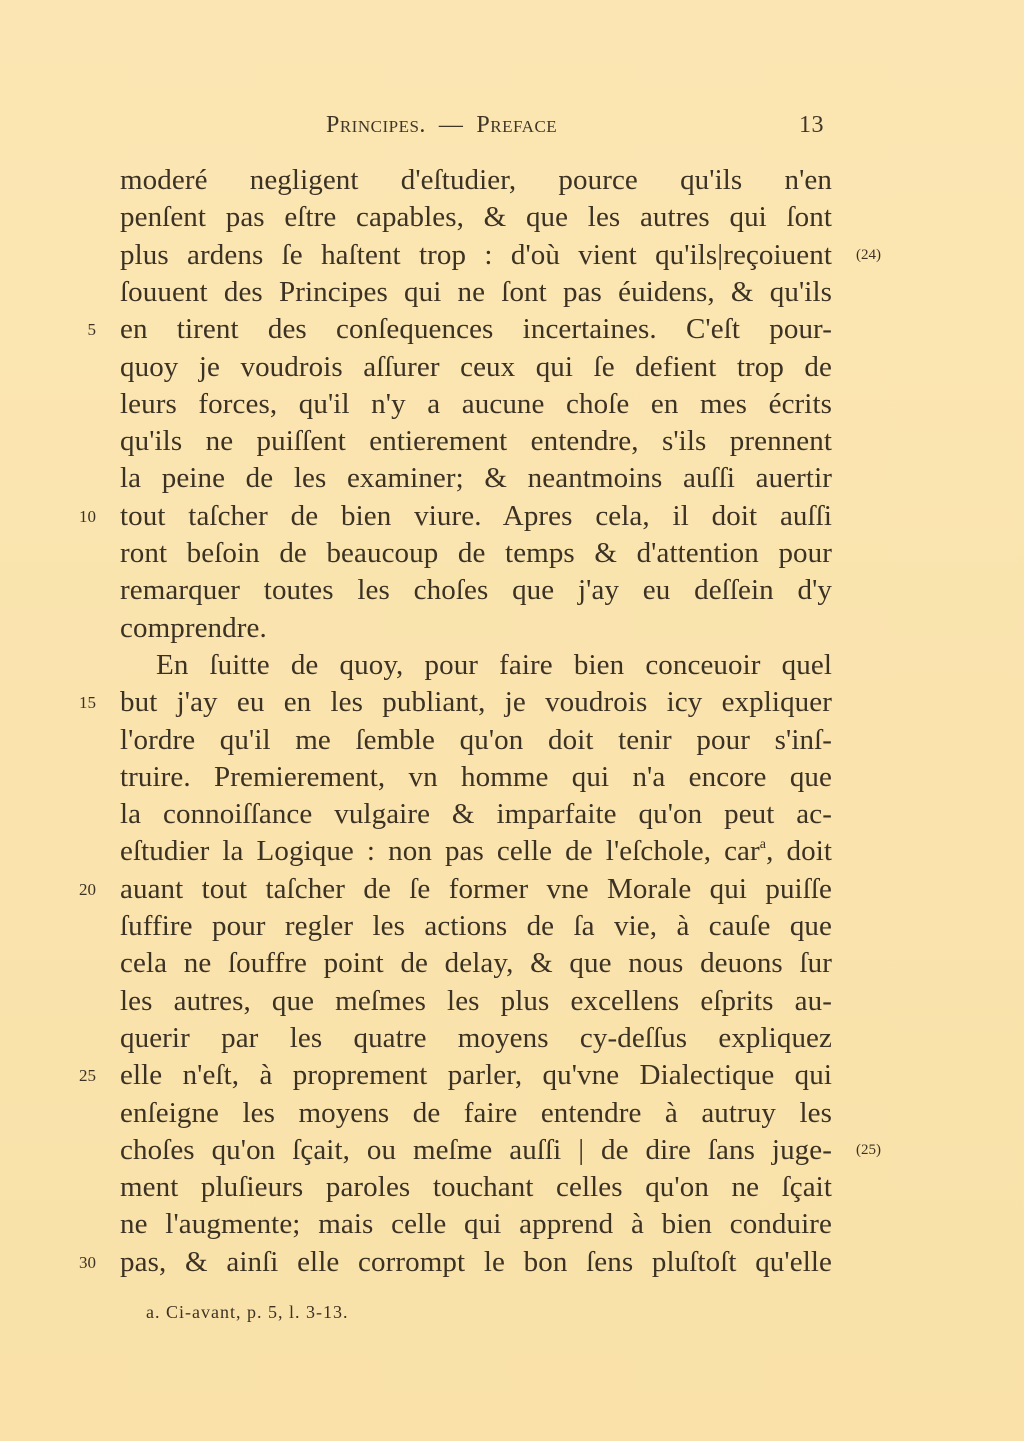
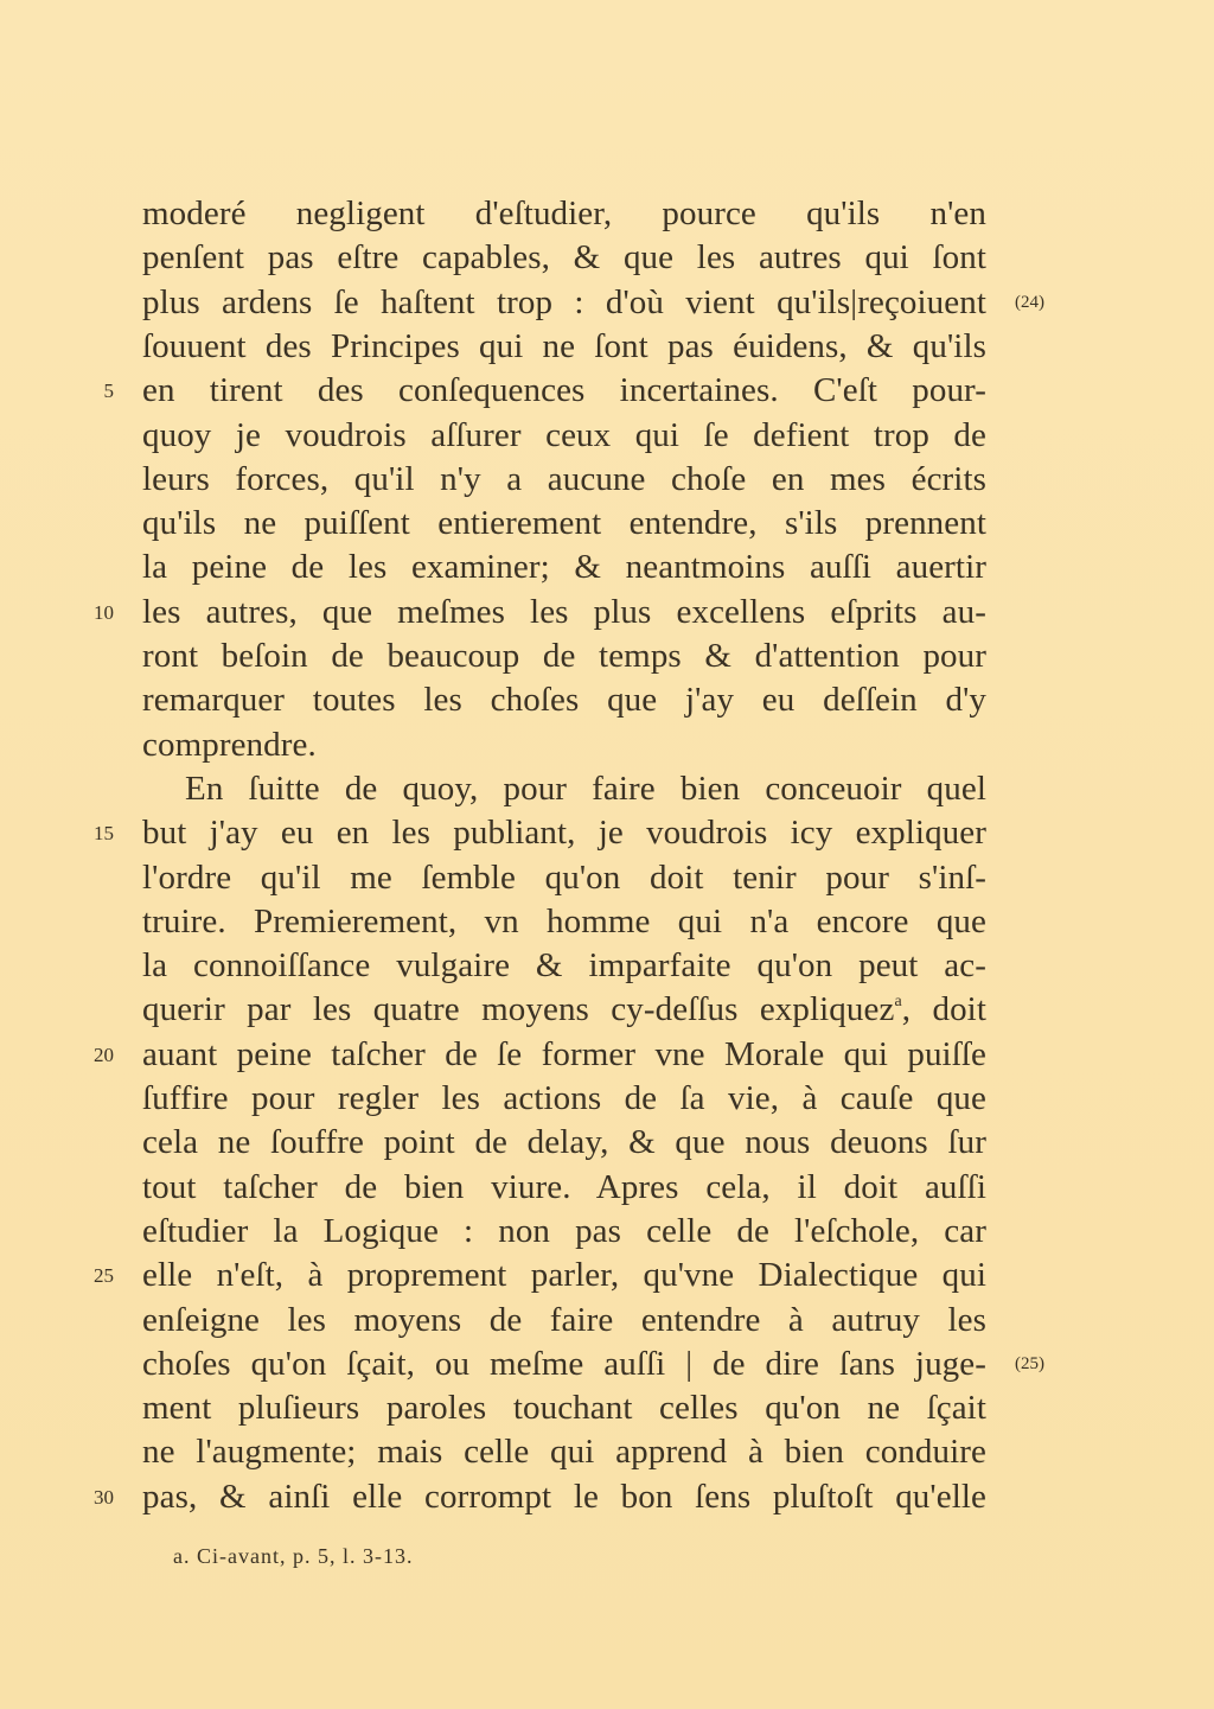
- Principes. — Preface
- 13
  moderé negligent d'eſtudier, pource qu'ils n'en
  penſent pas eſtre capables, & que les autres qui ſont
  plus ardens ſe haſtent trop : d'où vient qu'ils|reçoiuent
  (24)
  ſouuent des Principes qui ne ſont pas éuidens, & qu'ils
  5
  en tirent des conſequences incertaines. C'eſt pour-
  quoy je voudrois aſſurer ceux qui ſe defient trop de
  leurs forces, qu'il n'y a aucune choſe en mes écrits
  qu'ils ne puiſſent entierement entendre, s'ils prennent
  la peine de les examiner; & neantmoins auſſi auertir
  10
- tout taſcher de bien viure. Apres cela, il doit auſſi
+ les autres, que meſmes les plus excellens eſprits au-
  ront beſoin de beaucoup de temps & d'attention pour
  remarquer toutes les choſes que j'ay eu deſſein d'y
  comprendre.
  En ſuitte de quoy, pour faire bien conceuoir quel
  15
  but j'ay eu en les publiant, je voudrois icy expliquer
  l'ordre qu'il me ſemble qu'on doit tenir pour s'inſ-
  truire. Premierement, vn homme qui n'a encore que
  la connoiſſance vulgaire & imparfaite qu'on peut ac-
- eſtudier la Logique : non pas celle de l'eſchole, cara, doit
+ querir par les quatre moyens cy-deſſus expliqueza, doit
  20
- auant tout taſcher de ſe former vne Morale qui puiſſe
+ auant peine taſcher de ſe former vne Morale qui puiſſe
  ſuffire pour regler les actions de ſa vie, à cauſe que
  cela ne ſouffre point de delay, & que nous deuons ſur
- les autres, que meſmes les plus excellens eſprits au-
+ tout taſcher de bien viure. Apres cela, il doit auſſi
- querir par les quatre moyens cy-deſſus expliquez
+ eſtudier la Logique : non pas celle de l'eſchole, car
  25
  elle n'eſt, à proprement parler, qu'vne Dialectique qui
  enſeigne les moyens de faire entendre à autruy les
  choſes qu'on ſçait, ou meſme auſſi | de dire ſans juge-
  (25)
  ment pluſieurs paroles touchant celles qu'on ne ſçait
  ne l'augmente; mais celle qui apprend à bien conduire
  30
  pas, & ainſi elle corrompt le bon ſens pluſtoſt qu'elle
  a. Ci-avant, p. 5, l. 3-13.
